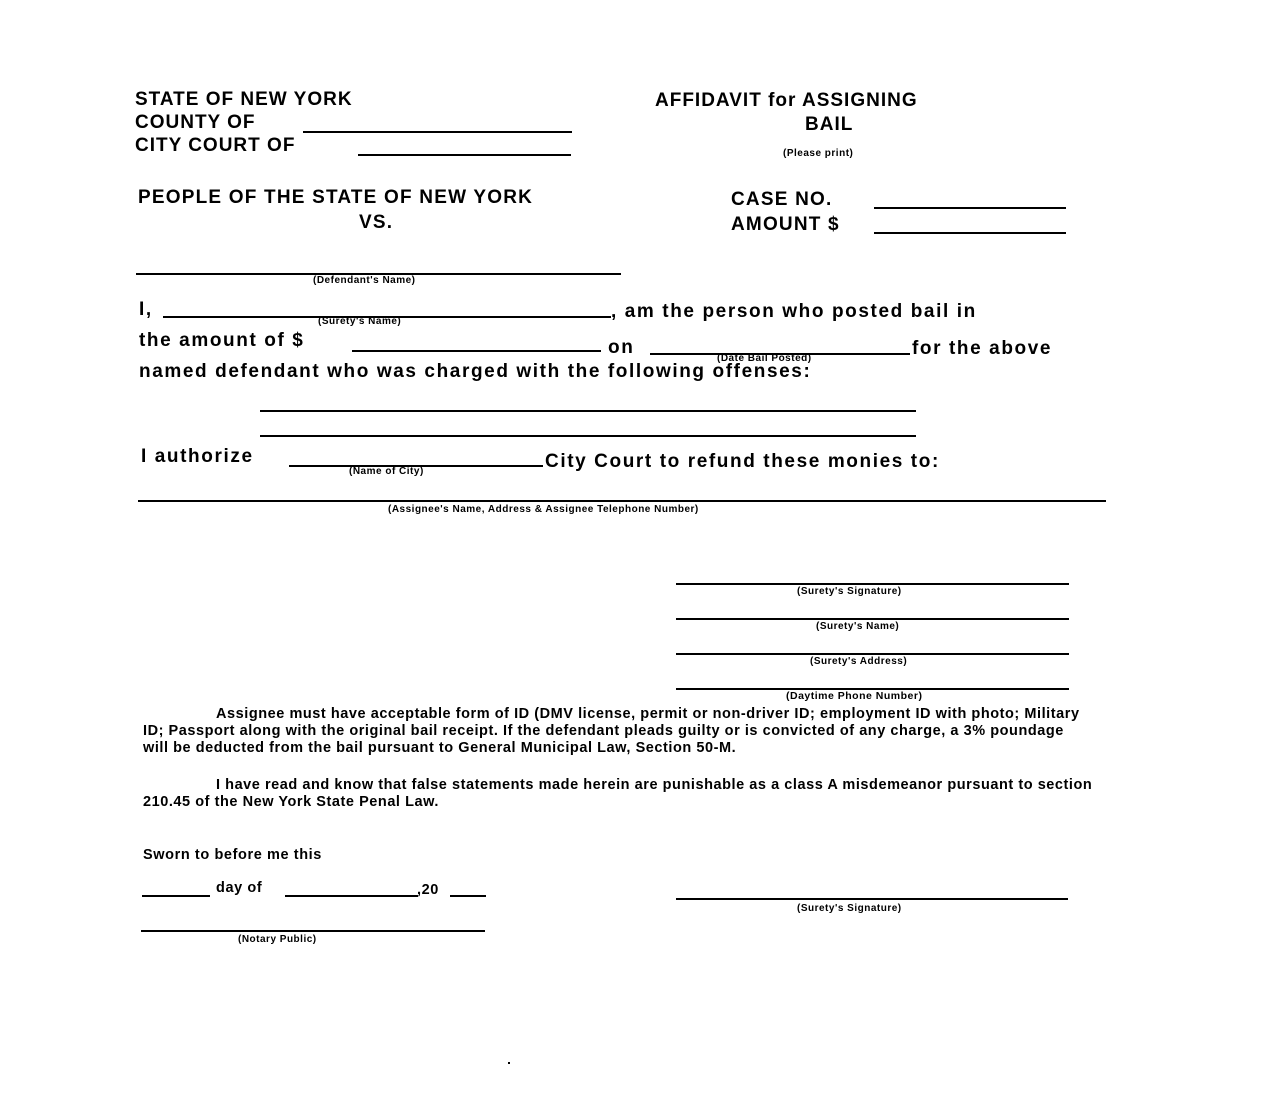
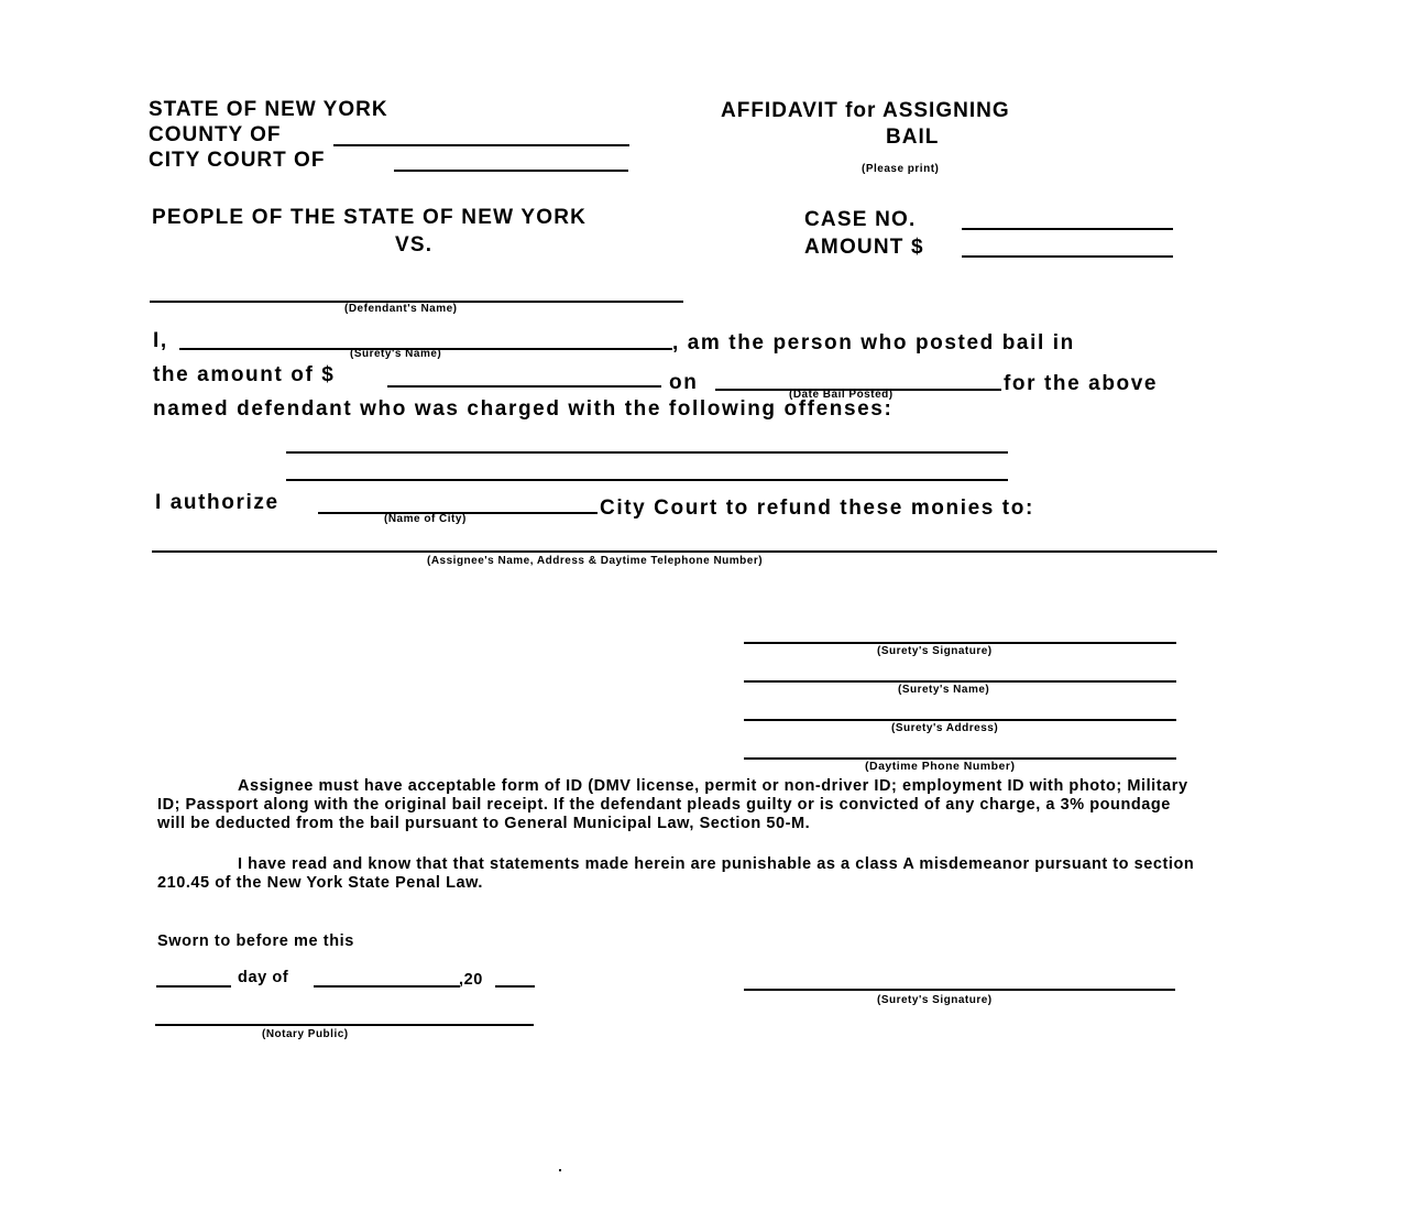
  STATE OF NEW YORK
  COUNTY OF
  CITY COURT OF
  AFFIDAVIT for ASSIGNING
  BAIL
  (Please print)
  PEOPLE OF THE STATE OF NEW YORK
  VS.
  CASE NO.
  AMOUNT $
  (Defendant's Name)
  I,
  (Surety's Name)
  , am the person who posted bail in
  the amount of $
  on
  (Date Bail Posted)
  for the above
  named defendant who was charged with the following offenses:
  I authorize
  (Name of City)
  City Court to refund these monies to:
- (Assignee's Name, Address & Assignee Telephone Number)
+ (Assignee's Name, Address & Daytime Telephone Number)
  (Surety's Signature)
  (Surety's Name)
  (Surety's Address)
  (Daytime Phone Number)
  Assignee must have acceptable form of ID (DMV license, permit or non-driver ID; employment ID with photo; Military ID; Passport along with the original bail receipt. If the defendant pleads guilty or is convicted of any charge, a 3% poundage will be deducted from the bail pursuant to General Municipal Law, Section 50-M.
- I have read and know that false statements made herein are punishable as a class A misdemeanor pursuant to section 210.45 of the New York State Penal Law.
+ I have read and know that that statements made herein are punishable as a class A misdemeanor pursuant to section 210.45 of the New York State Penal Law.
  Sworn to before me this
  day of
  ,20
  (Notary Public)
  (Surety's Signature)
